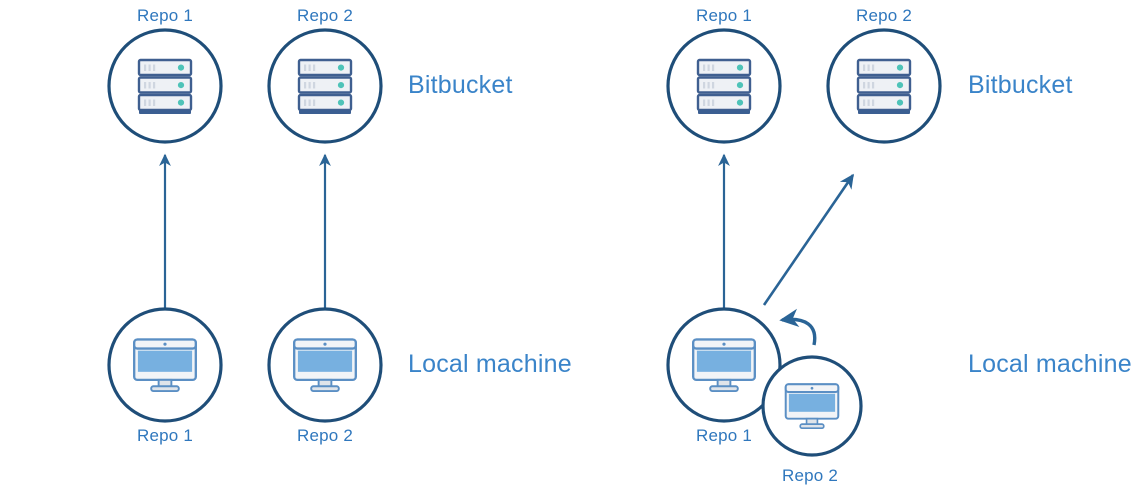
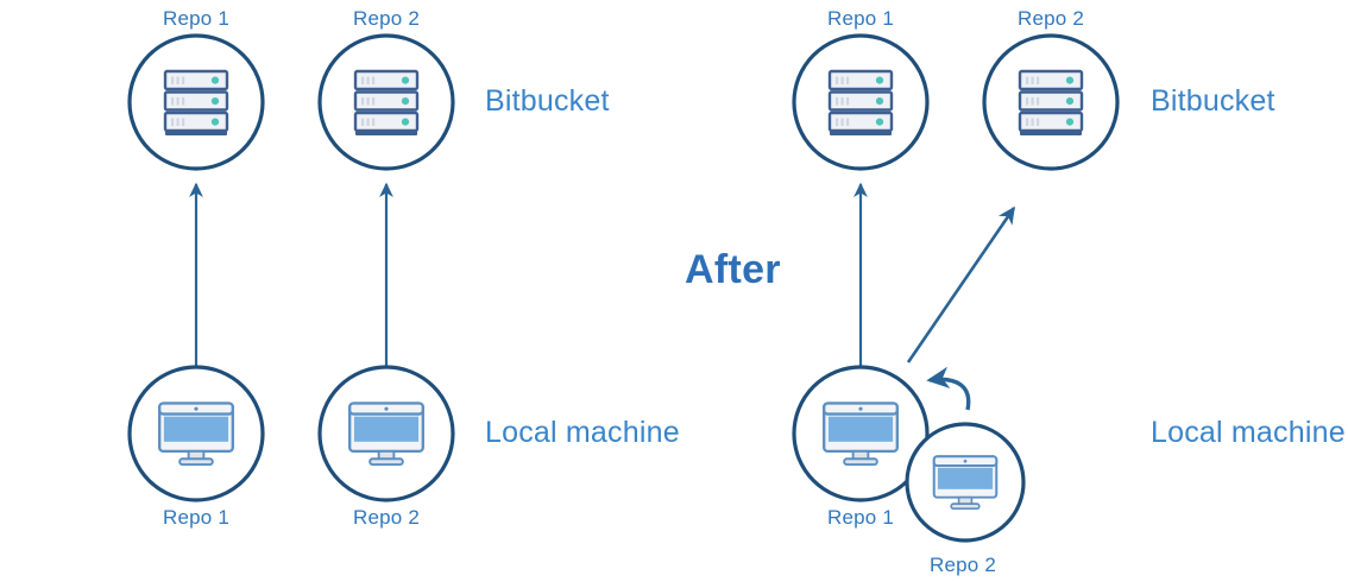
  Repo 1
  Repo 2
  Repo 1
  Repo 2
  Bitbucket
  Local machine
+ After
  Repo 1
  Repo 2
  Repo 1
  Repo 2
  Bitbucket
  Local machine
